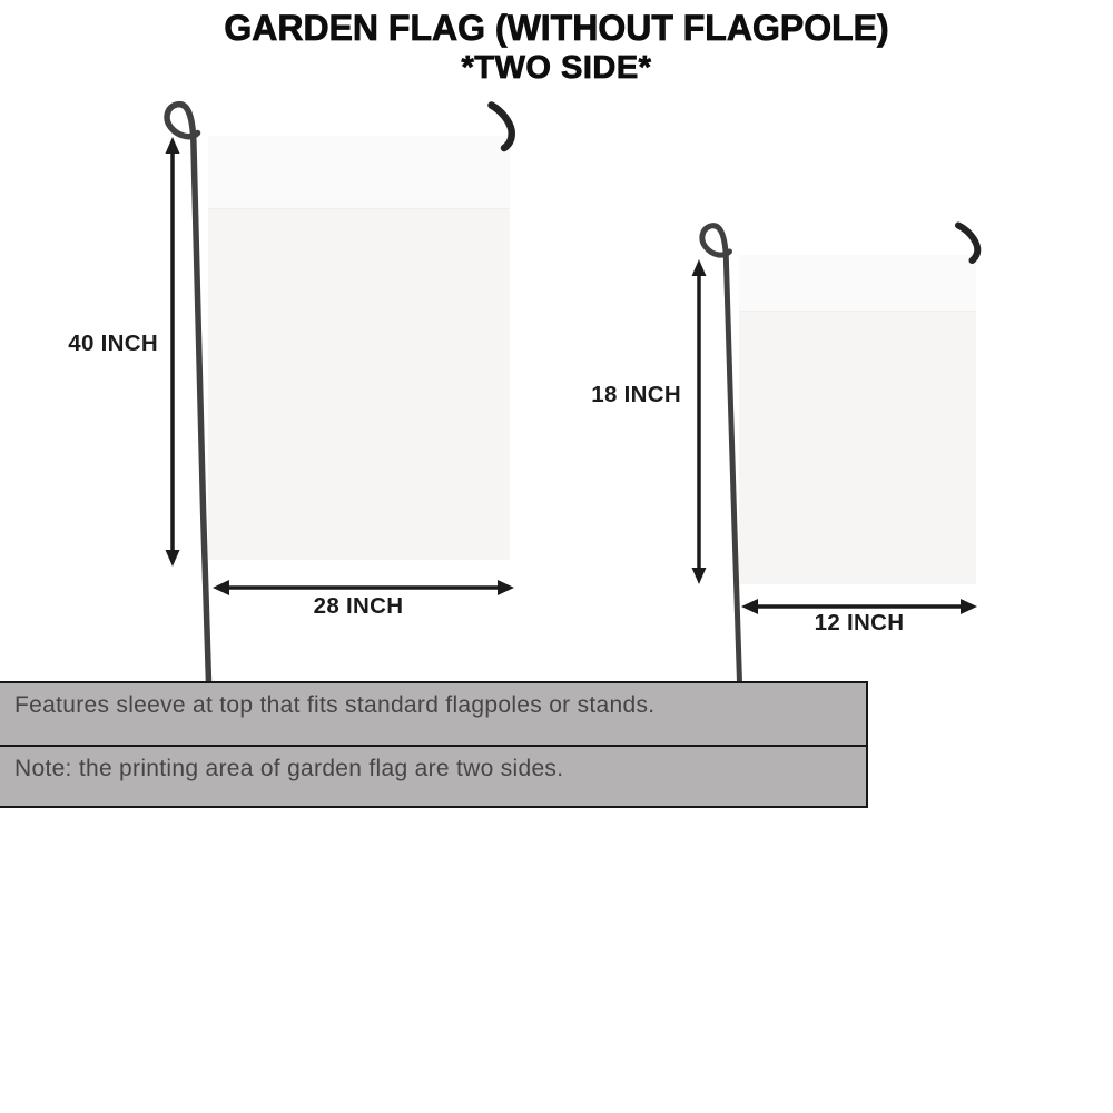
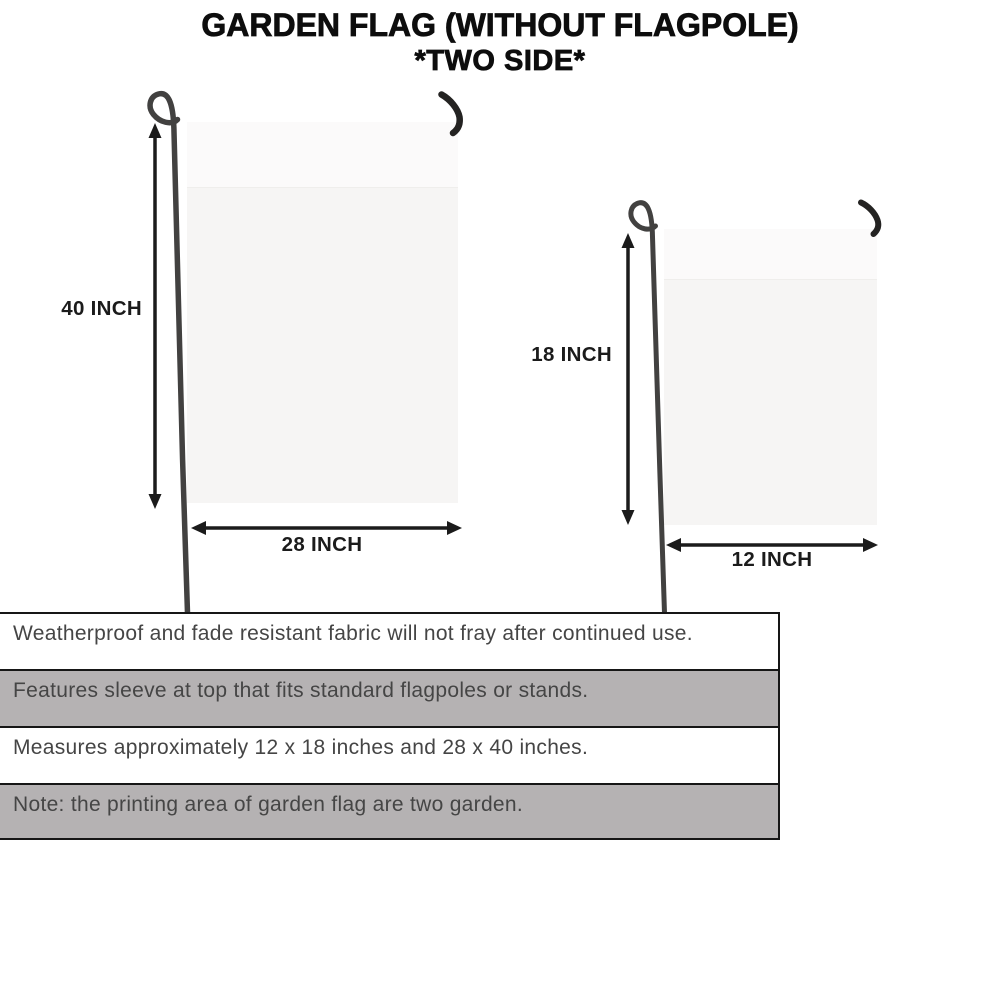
  GARDEN FLAG (WITHOUT FLAGPOLE)
  *TWO SIDE*
  40 INCH
  28 INCH
  18 INCH
  12 INCH
+ Weatherproof and fade resistant fabric will not fray after continued use.
  Features sleeve at top that fits standard flagpoles or stands.
+ Measures approximately 12 x 18 inches and 28 x 40 inches.
- Note: the printing area of garden flag are two sides.
+ Note: the printing area of garden flag are two garden.
